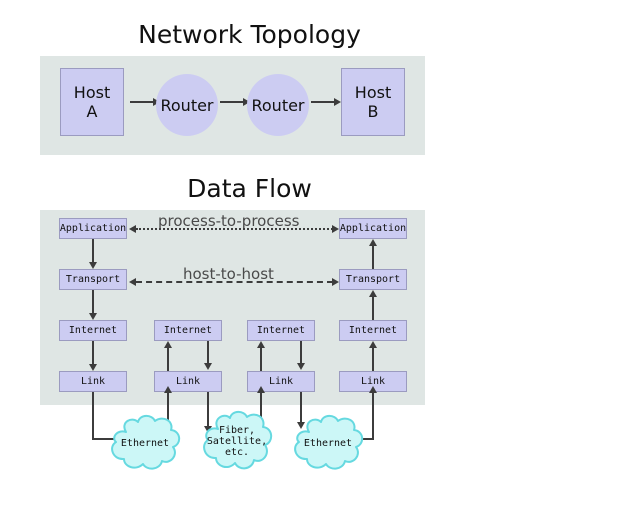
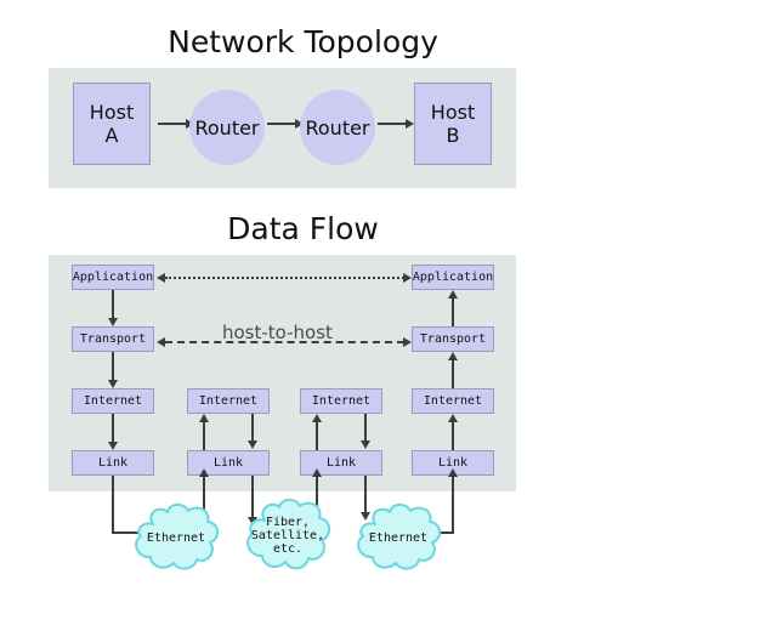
  Network Topology
  Host
  A
  Router
  Router
  Host
  B
  Data Flow
  Application
  Transport
  Internet
  Link
  Internet
  Link
  Internet
  Link
  Application
  Transport
  Internet
  Link
- process-to-process
  host-to-host
  Ethernet
  Fiber,
  Satellite,
  etc.
  Ethernet
